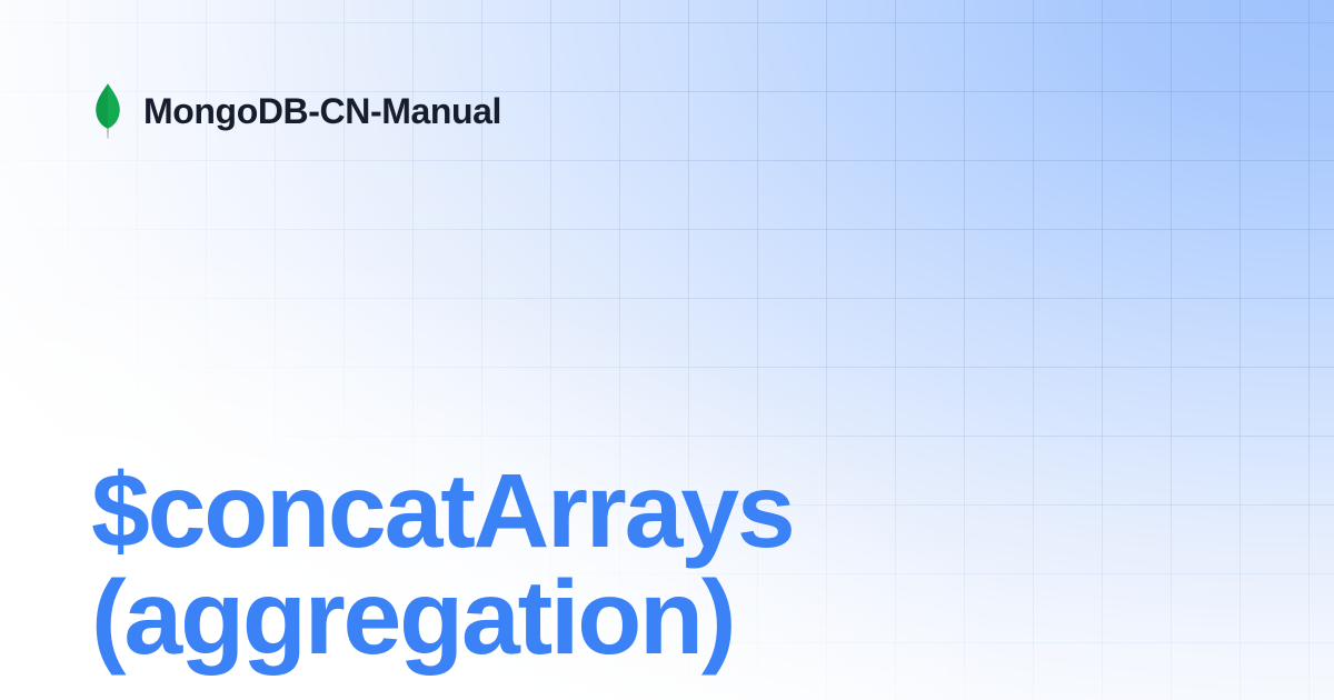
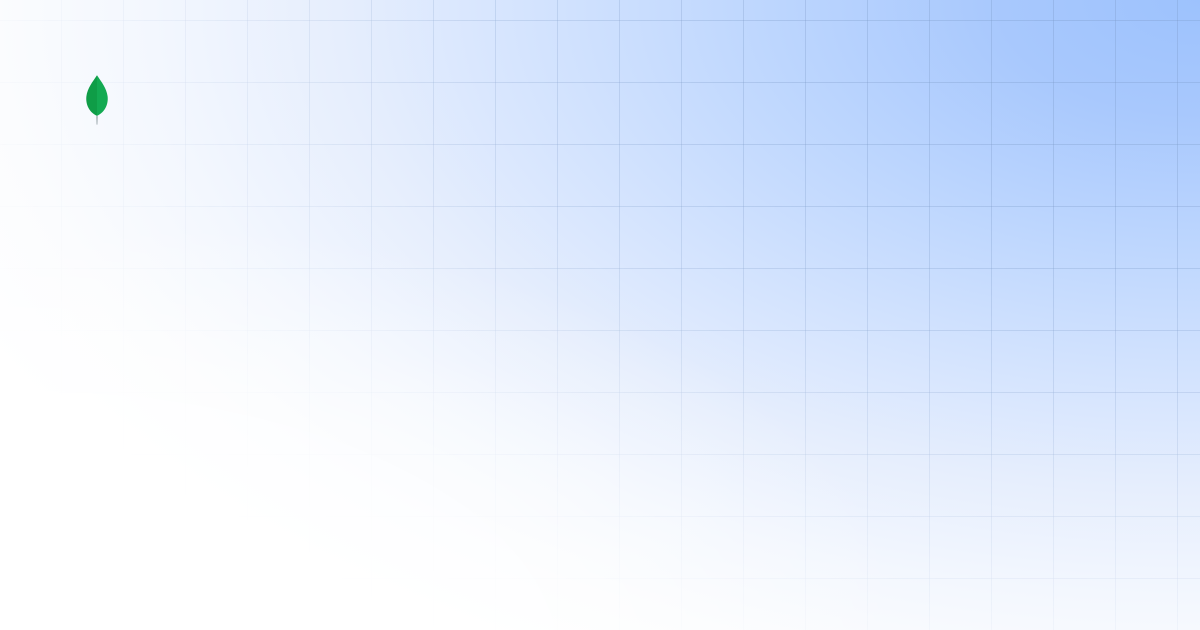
- MongoDB-CN-Manual
- $concatArrays
- (aggregation)
